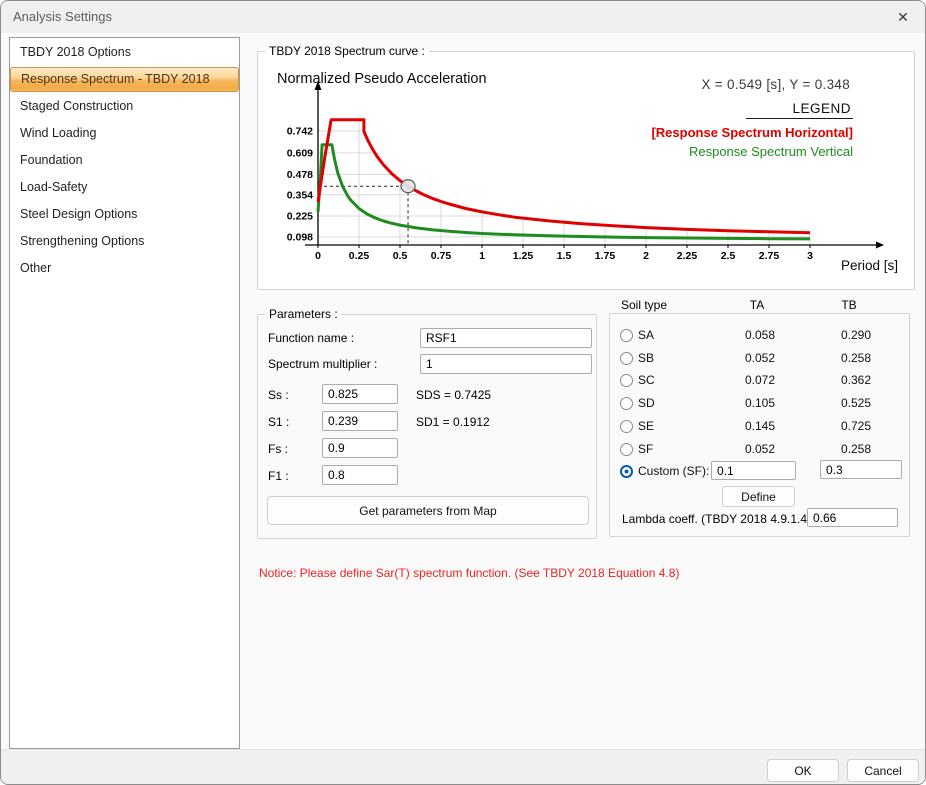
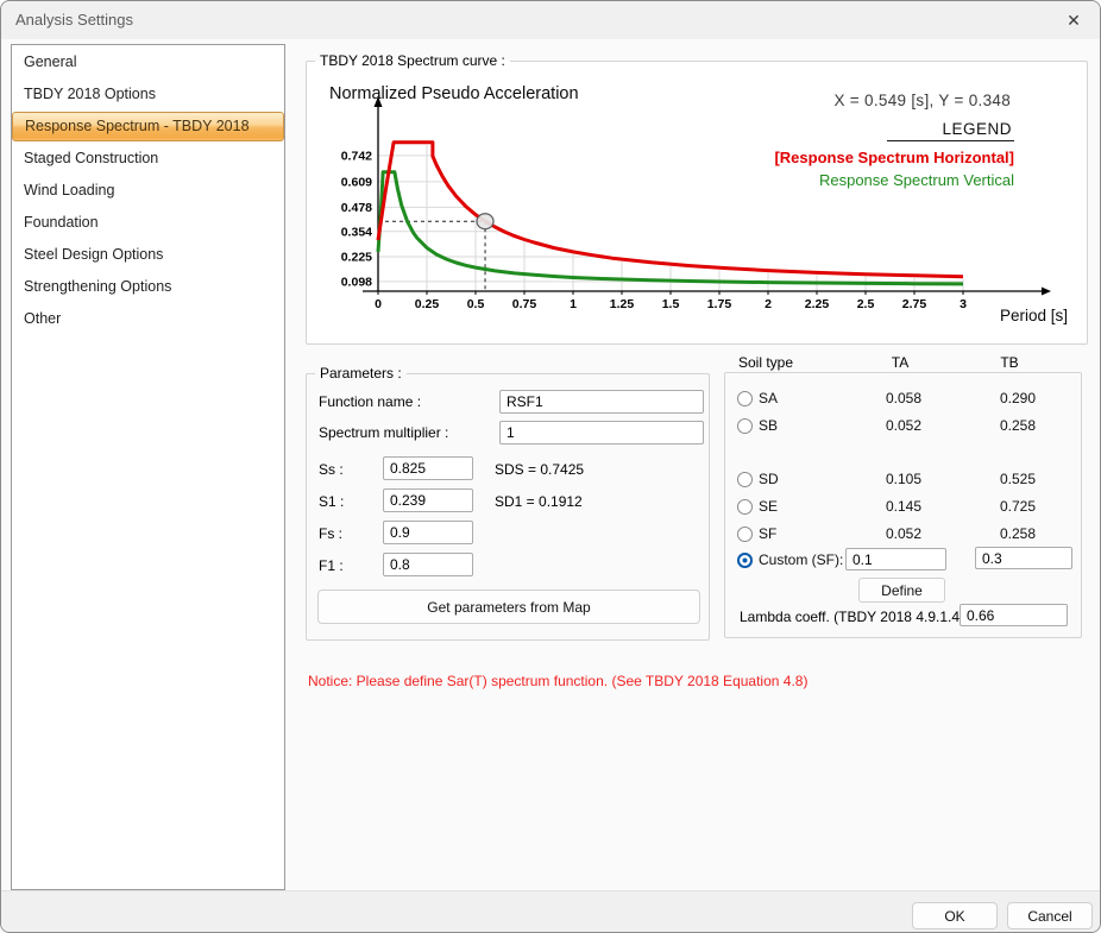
  Analysis Settings
  ✕
+ General
  TBDY 2018 Options
  Response Spectrum - TBDY 2018
  Staged Construction
  Wind Loading
  Foundation
- Load-Safety
  Steel Design Options
  Strengthening Options
  Other
  TBDY 2018 Spectrum curve :
  0
  0.25
  0.5
  0.75
  1
  1.25
  1.5
  1.75
  2
  2.25
  2.5
  2.75
  3
  0.742
  0.609
  0.478
  0.354
  0.225
  0.098
  Normalized Pseudo Acceleration
  X = 0.549 [s], Y = 0.348
  LEGEND
  [Response Spectrum Horizontal]
  Response Spectrum Vertical
  Period [s]
  Parameters :
  Function name :
  RSF1
  Spectrum multiplier :
  1
  Ss :
  0.825
  SDS = 0.7425
  S1 :
  0.239
  SD1 = 0.1912
  Fs :
  0.9
  F1 :
  0.8
  Get parameters from Map
  Soil type
  TA
  TB
  Custom (SF):
  0.1
  0.3
  Define
  Lambda coeff. (TBDY 2018 4.9.1.4
  0.66
  SA
  0.058
  0.290
  SB
  0.052
  0.258
- SC
- 0.072
- 0.362
  SD
  0.105
  0.525
  SE
  0.145
  0.725
  SF
  0.052
  0.258
  Notice: Please define Sar(T) spectrum function. (See TBDY 2018 Equation 4.8)
  OK
  Cancel
